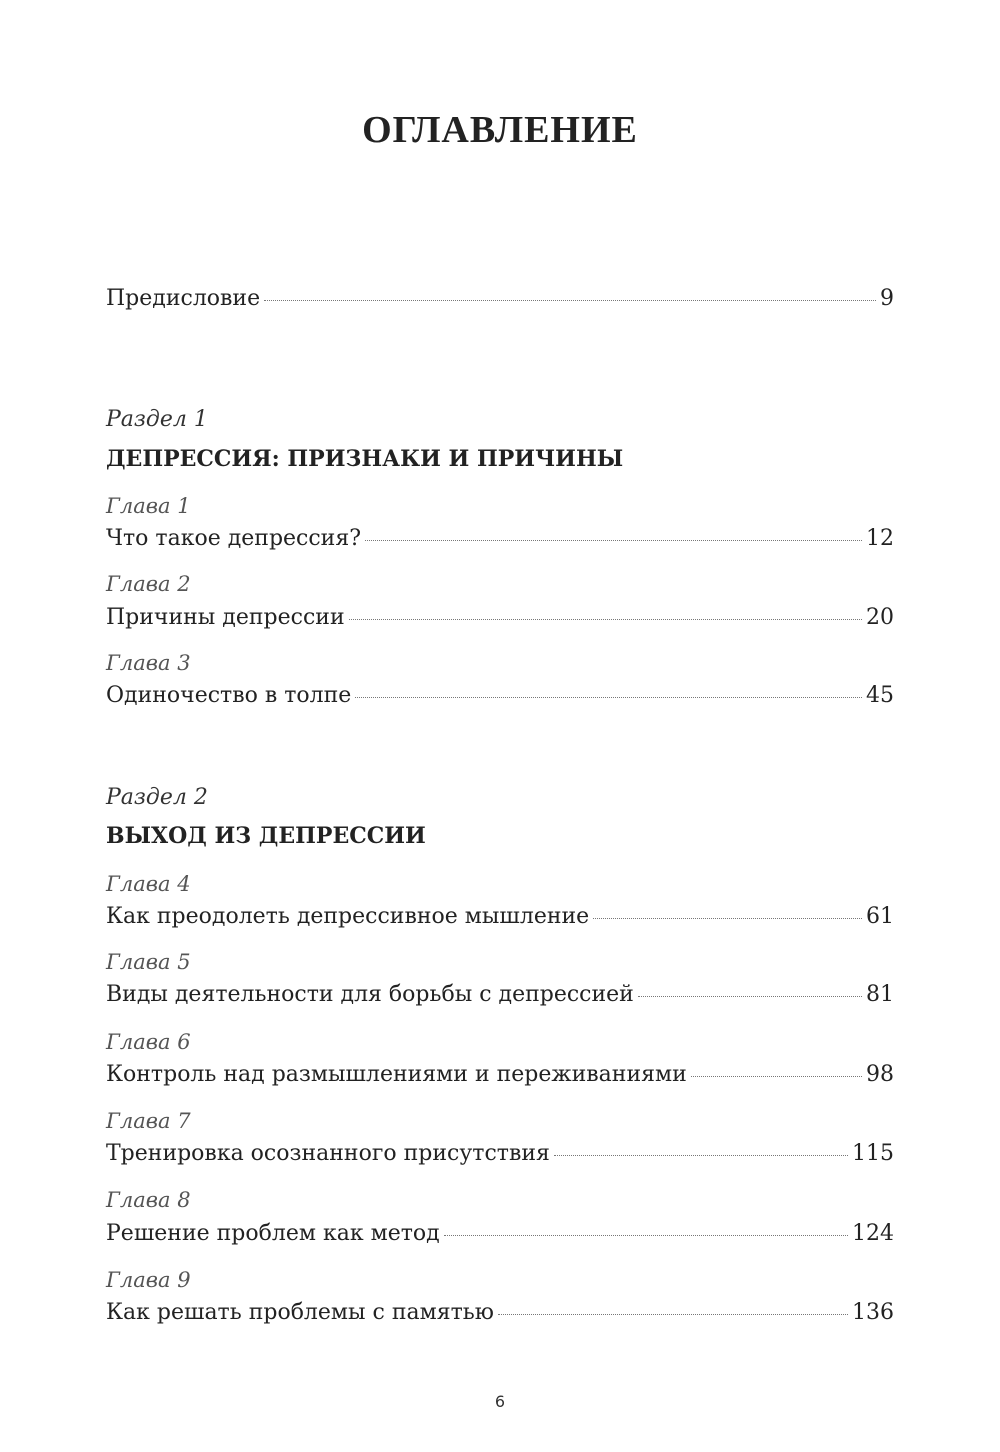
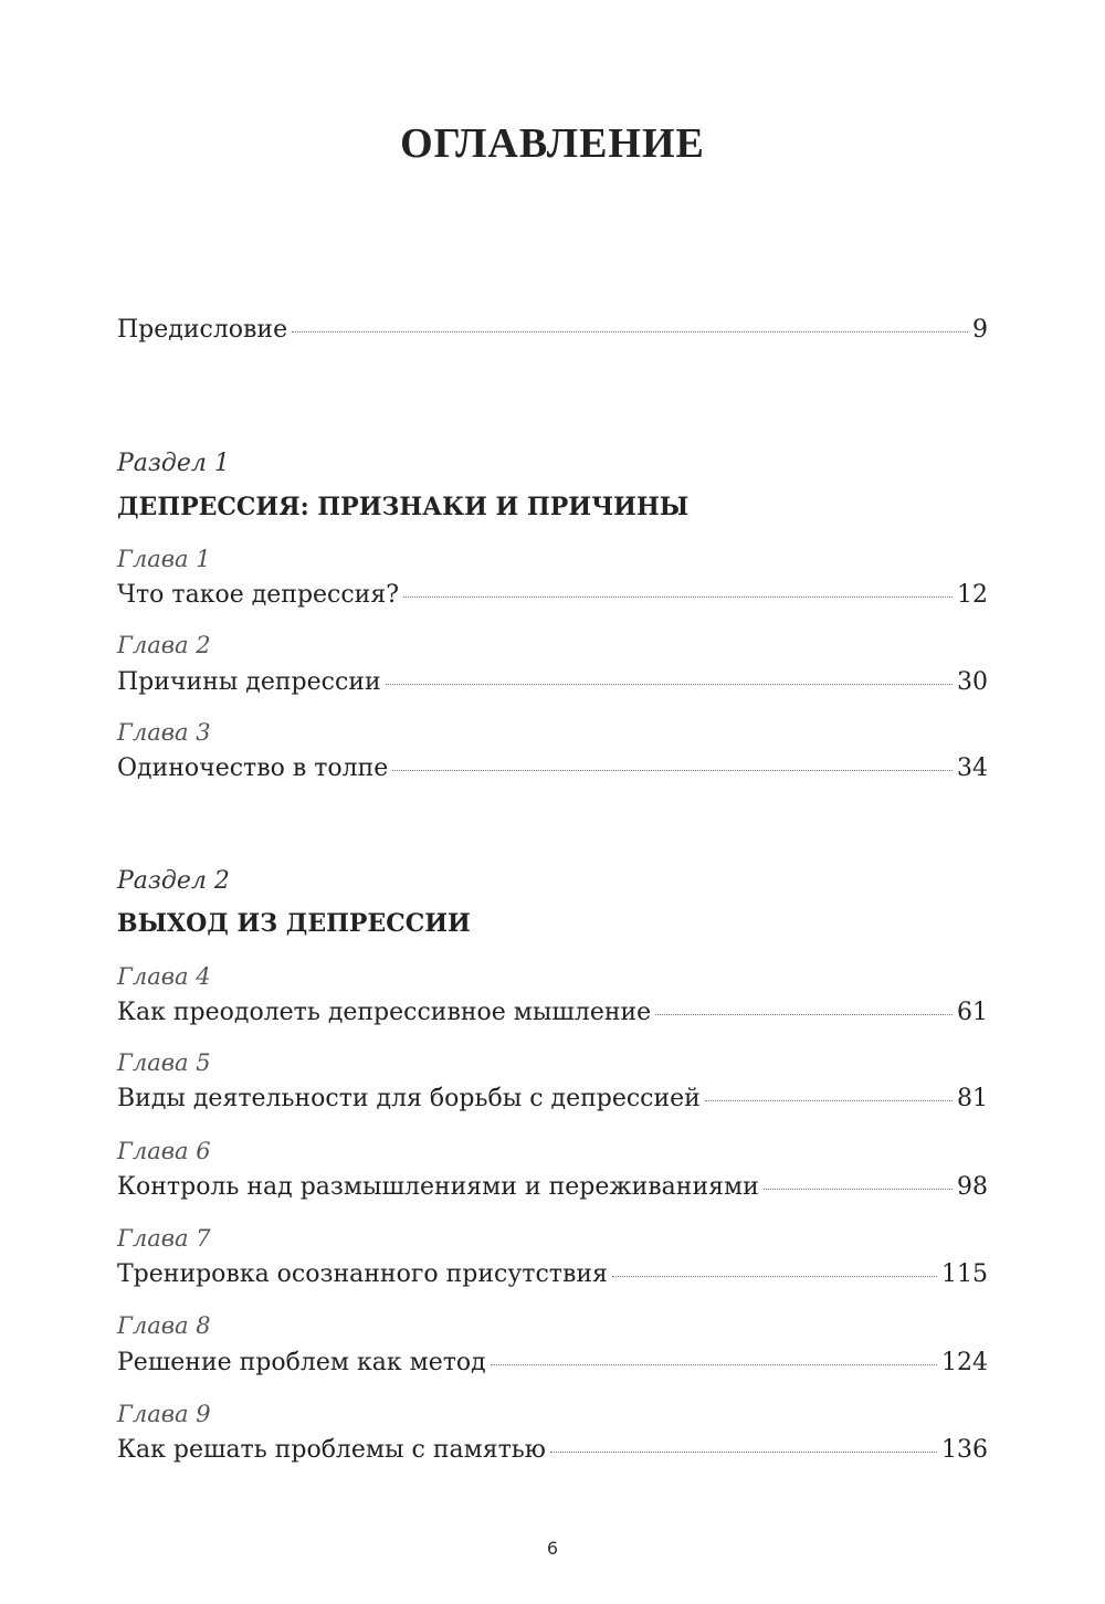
  ОГЛАВЛЕНИЕ
  Предисловие
  9
  Раздел 1
  ДЕПРЕССИЯ: ПРИЗНАКИ И ПРИЧИНЫ
  Глава 1
  Что такое депрессия?
  12
  Глава 2
  Причины депрессии
- 20
+ 30
  Глава 3
  Одиночество в толпе
- 45
+ 34
  Раздел 2
  ВЫХОД ИЗ ДЕПРЕССИИ
  Глава 4
  Как преодолеть депрессивное мышление
  61
  Глава 5
  Виды деятельности для борьбы с депрессией
  81
  Глава 6
  Контроль над размышлениями и переживаниями
  98
  Глава 7
  Тренировка осознанного присутствия
  115
  Глава 8
  Решение проблем как метод
  124
  Глава 9
  Как решать проблемы с памятью
  136
  6
